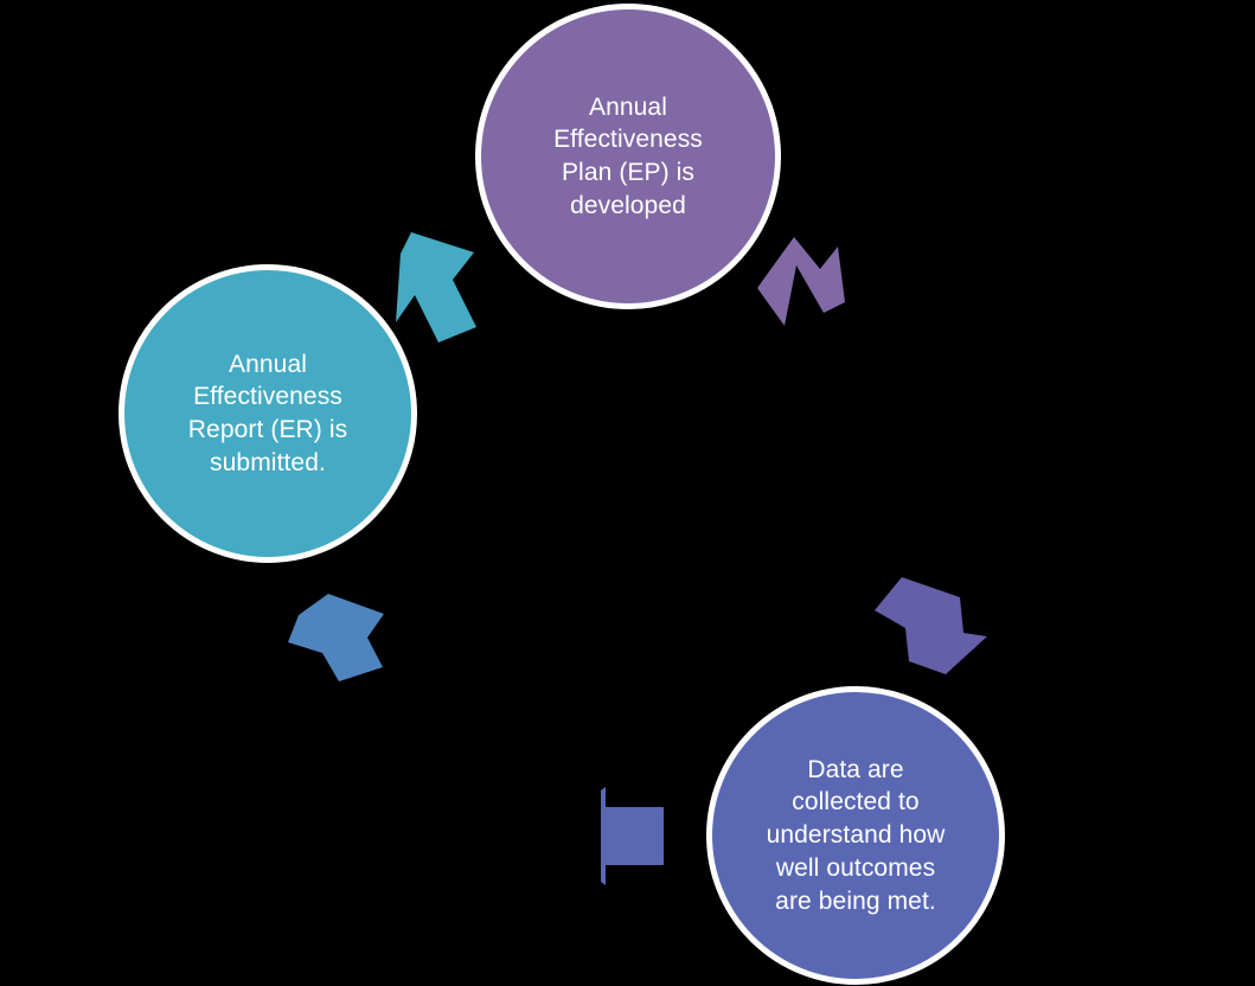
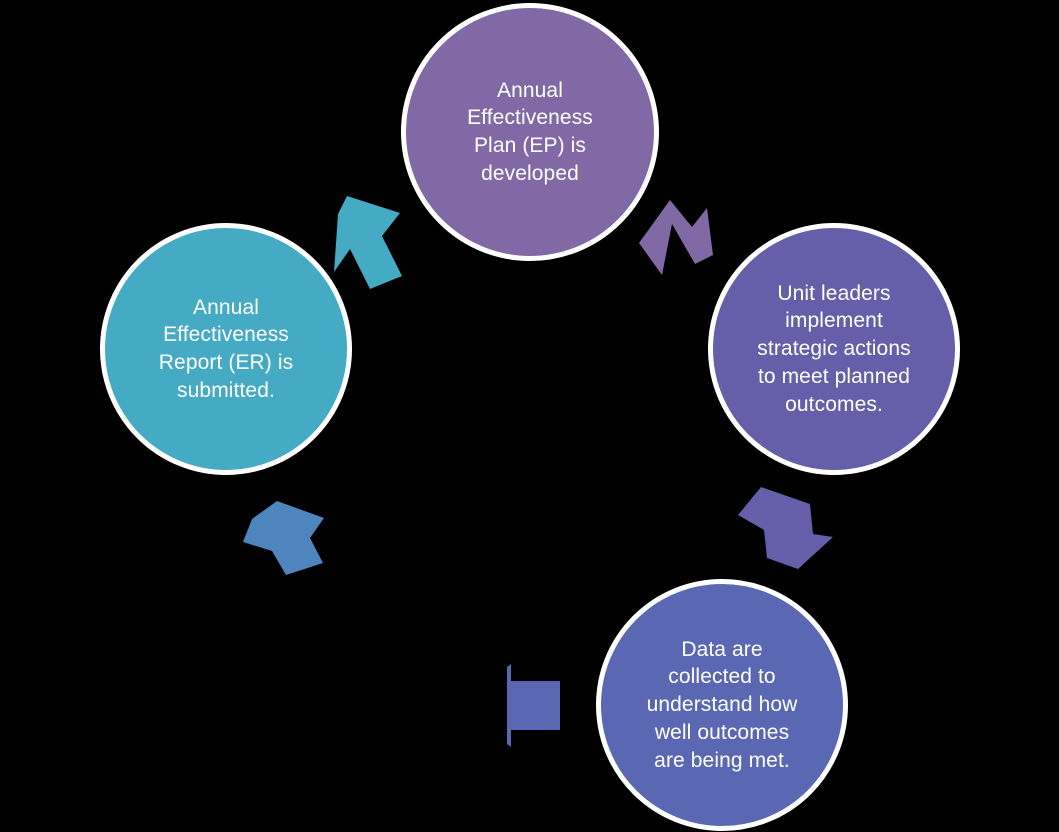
  Annual
  Effectiveness
  Plan (EP) is
  developed
+ Unit leaders
+ implement
+ strategic actions
+ to meet planned
+ outcomes.
  Data are
  collected to
  understand how
  well outcomes
  are being met.
  Annual
  Effectiveness
  Report (ER) is
  submitted.
